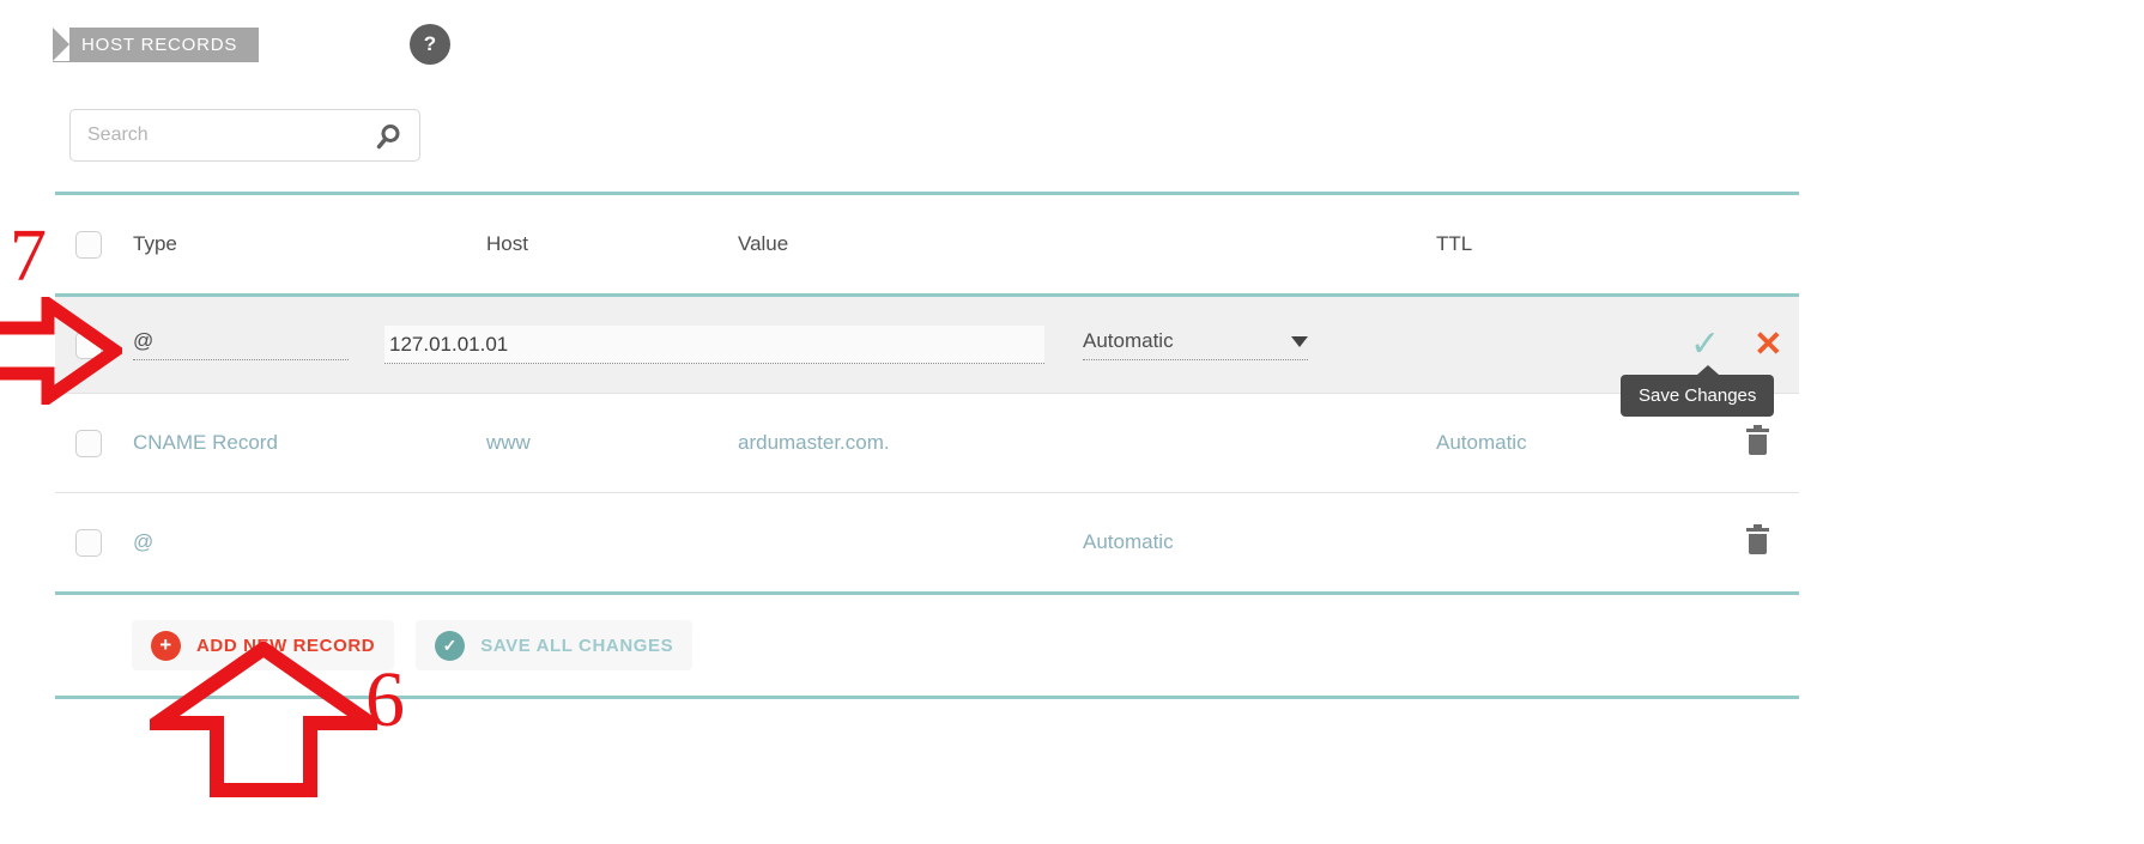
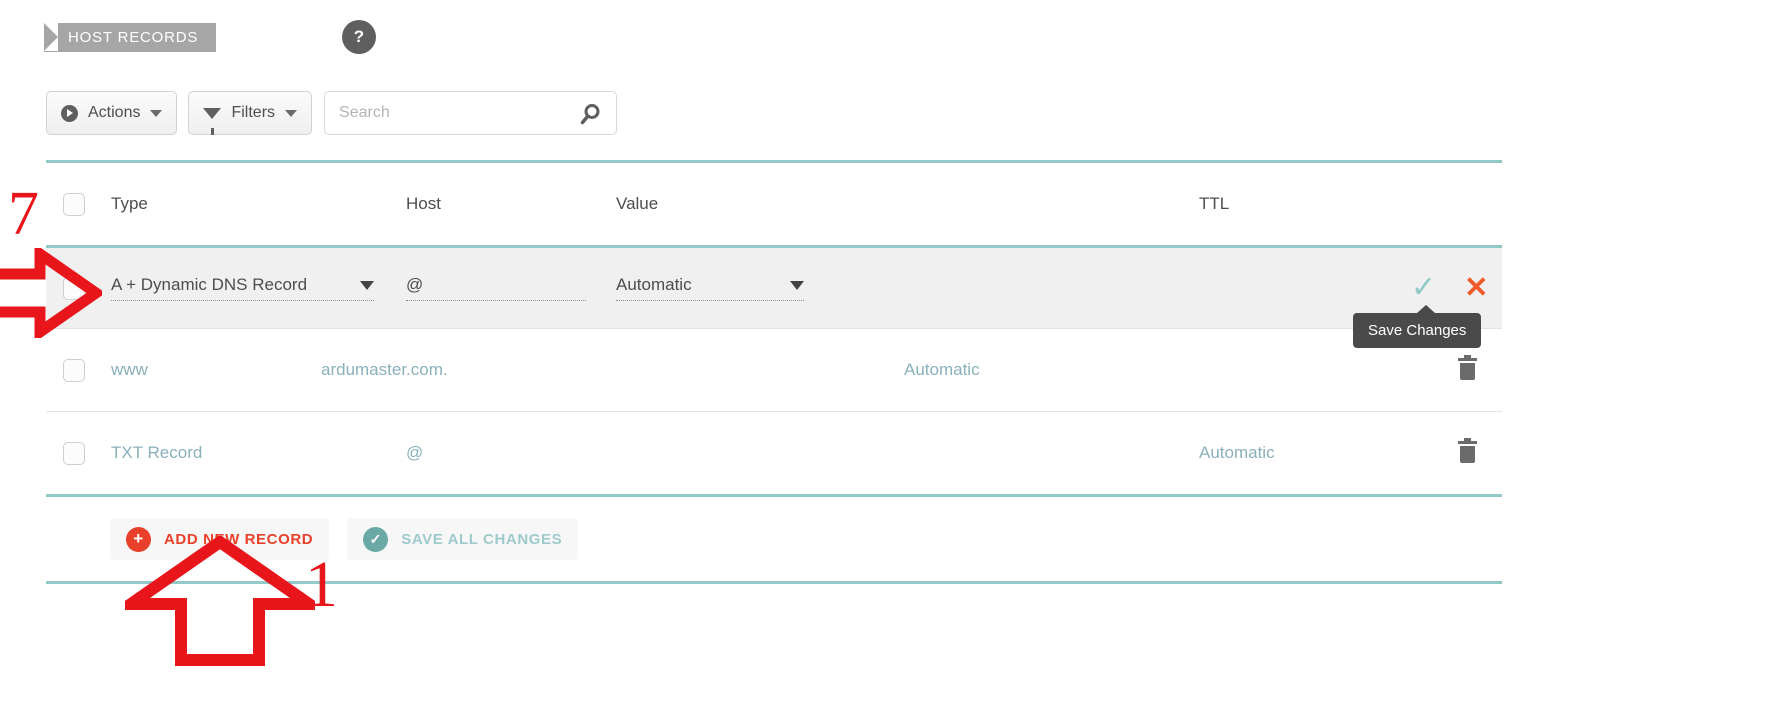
  HOST RECORDS
  ?
+ Actions
+ Filters
  Search
  Type
  Host
  Value
  TTL
+ A + Dynamic DNS Record
  @
- 127.01.01.01
  Automatic
  ✓
  ✕
- CNAME Record
  www
  ardumaster.com.
  Automatic
+ TXT Record
  @
  Automatic
  +
  ADD NW RECORD
  ✓
  SAVE ALL CHANGES
  Save Changes
  7
- 6
+ 1
